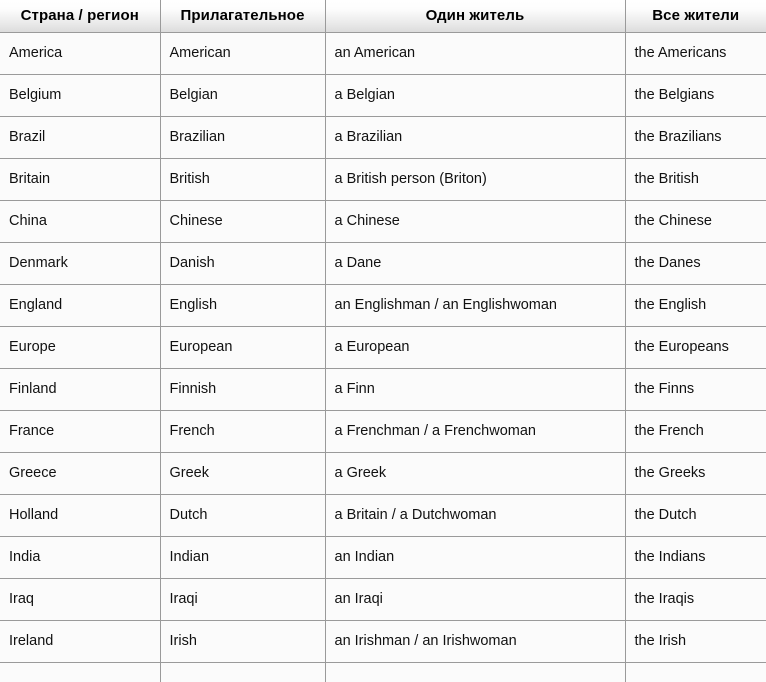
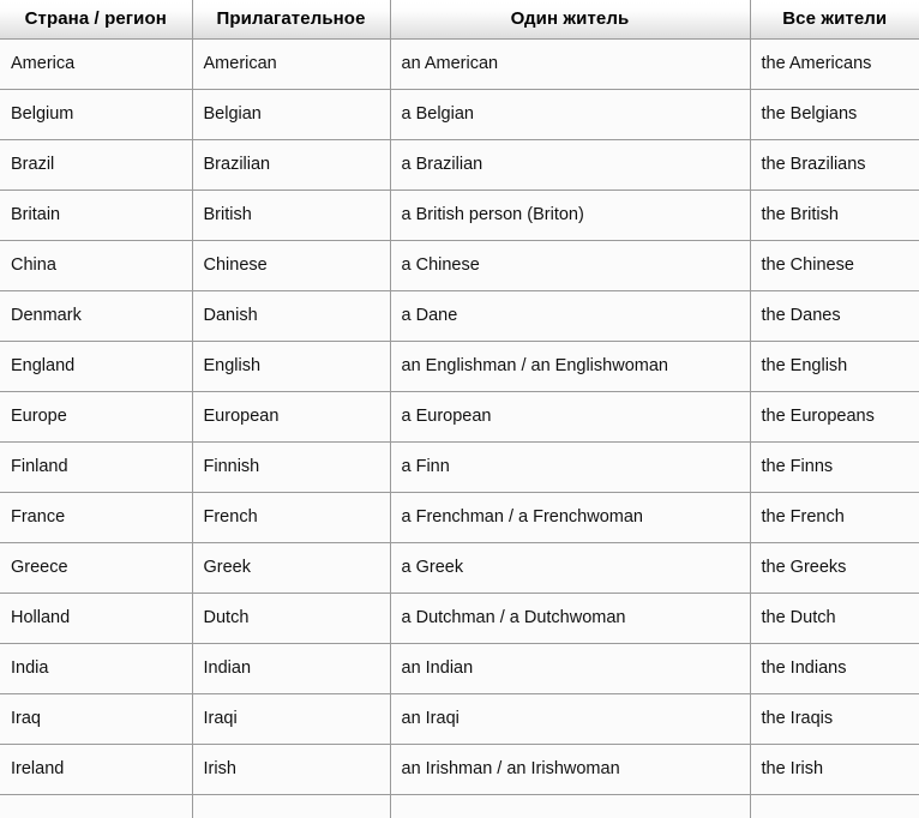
  Страна / регион	Прилагательное	Один житель	Все жители
  America	American	an American	the Americans
  Belgium	Belgian	a Belgian	the Belgians
  Brazil	Brazilian	a Brazilian	the Brazilians
  Britain	British	a British person (Briton)	the British
  China	Chinese	a Chinese	the Chinese
  Denmark	Danish	a Dane	the Danes
  England	English	an Englishman / an Englishwoman	the English
  Europe	European	a European	the Europeans
  Finland	Finnish	a Finn	the Finns
  France	French	a Frenchman / a Frenchwoman	the French
  Greece	Greek	a Greek	the Greeks
- Holland	Dutch	a Britain / a Dutchwoman	the Dutch
+ Holland	Dutch	a Dutchman / a Dutchwoman	the Dutch
  India	Indian	an Indian	the Indians
  Iraq	Iraqi	an Iraqi	the Iraqis
  Ireland	Irish	an Irishman / an Irishwoman	the Irish
